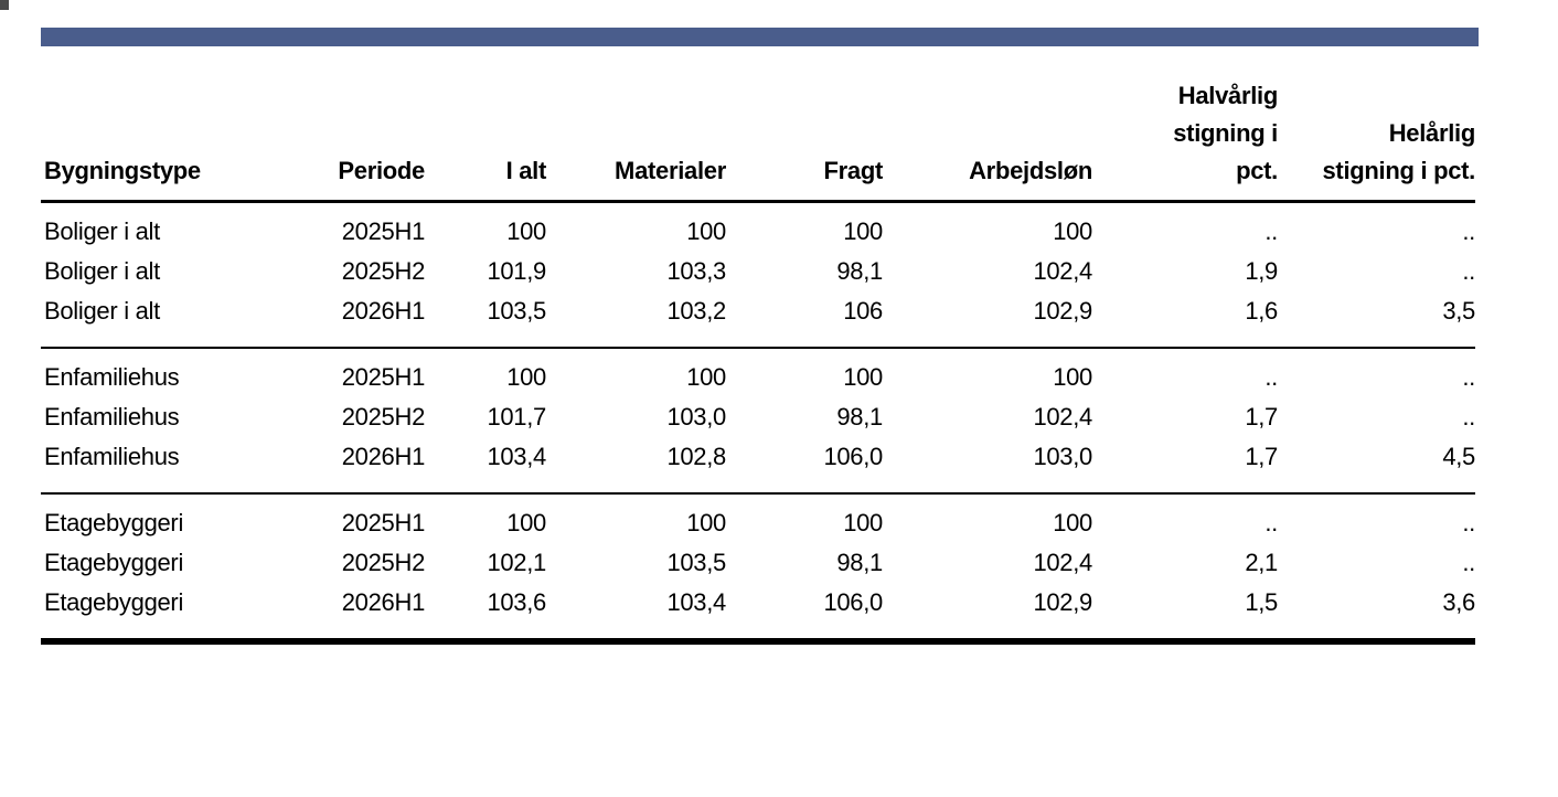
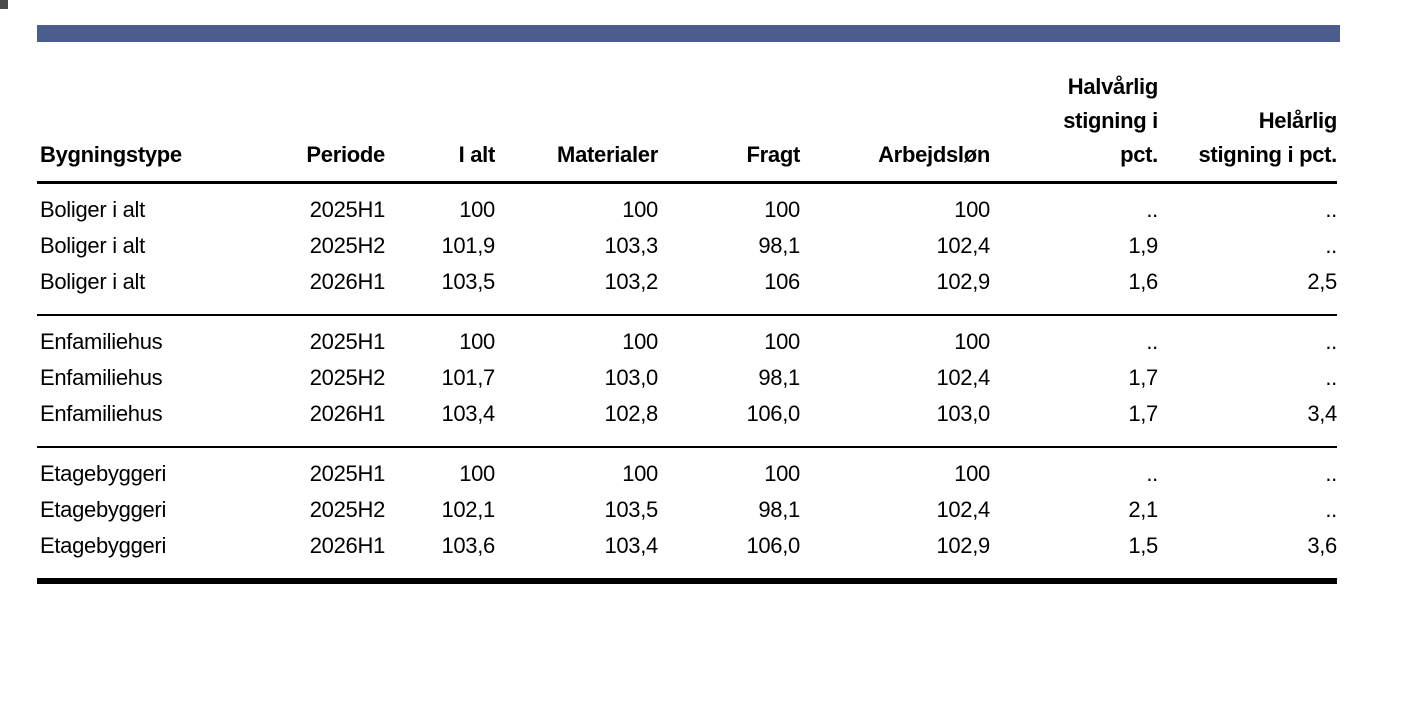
  Bygningstype	Periode	I alt	Materialer	Fragt	Arbejdsløn	Halvårlig stigning i pct.	Helårlig stigning i pct.
  Boliger i alt	2025H1	100	100	100	100	..	..
  Boliger i alt	2025H2	101,9	103,3	98,1	102,4	1,9	..
- Boliger i alt	2026H1	103,5	103,2	106	102,9	1,6	3,5
+ Boliger i alt	2026H1	103,5	103,2	106	102,9	1,6	2,5
  Enfamiliehus	2025H1	100	100	100	100	..	..
  Enfamiliehus	2025H2	101,7	103,0	98,1	102,4	1,7	..
- Enfamiliehus	2026H1	103,4	102,8	106,0	103,0	1,7	4,5
+ Enfamiliehus	2026H1	103,4	102,8	106,0	103,0	1,7	3,4
  Etagebyggeri	2025H1	100	100	100	100	..	..
  Etagebyggeri	2025H2	102,1	103,5	98,1	102,4	2,1	..
  Etagebyggeri	2026H1	103,6	103,4	106,0	102,9	1,5	3,6
